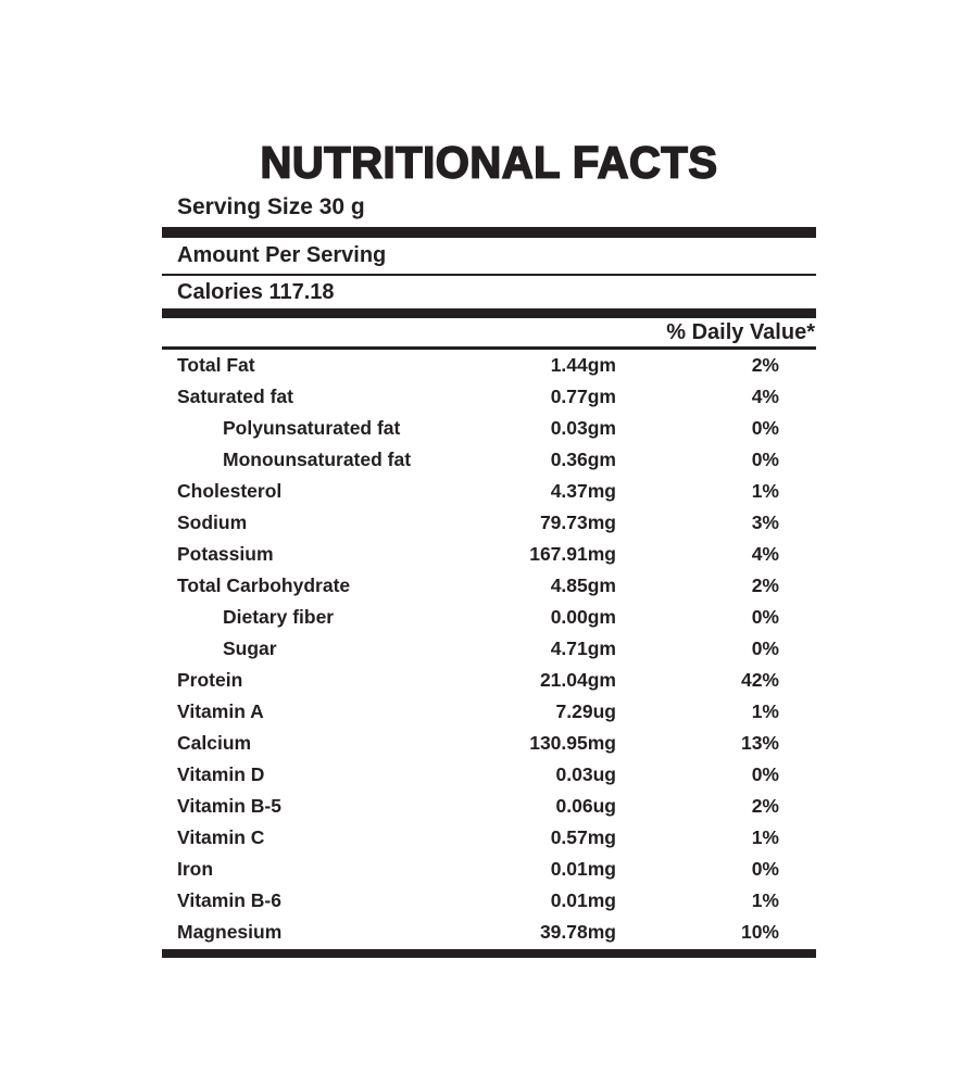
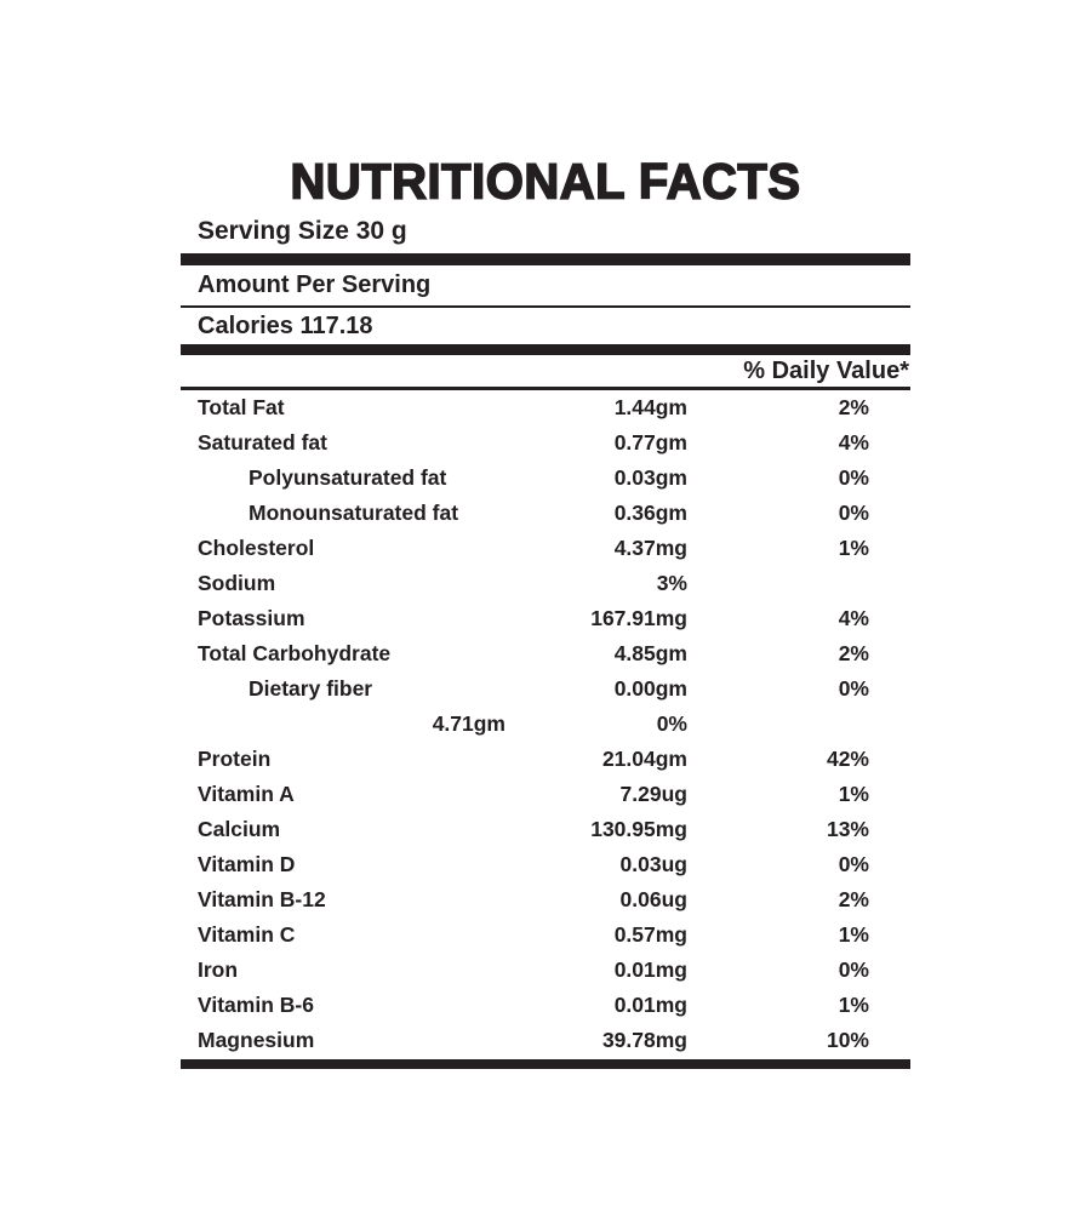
  NUTRITIONAL FACTS
  Serving Size 30 g
  Amount Per Serving
  Calories 117.18
  % Daily Value*
  Total Fat
  1.44gm
  2%
  Saturated fat
  0.77gm
  4%
  Polyunsaturated fat
  0.03gm
  0%
  Monounsaturated fat
  0.36gm
  0%
  Cholesterol
  4.37mg
  1%
  Sodium
- 79.73mg
  3%
  Potassium
  167.91mg
  4%
  Total Carbohydrate
  4.85gm
  2%
  Dietary fiber
  0.00gm
  0%
- Sugar
  4.71gm
  0%
  Protein
  21.04gm
  42%
  Vitamin A
  7.29ug
  1%
  Calcium
  130.95mg
  13%
  Vitamin D
  0.03ug
  0%
- Vitamin B-5
+ Vitamin B-12
  0.06ug
  2%
  Vitamin C
  0.57mg
  1%
  Iron
  0.01mg
  0%
  Vitamin B-6
  0.01mg
  1%
  Magnesium
  39.78mg
  10%
